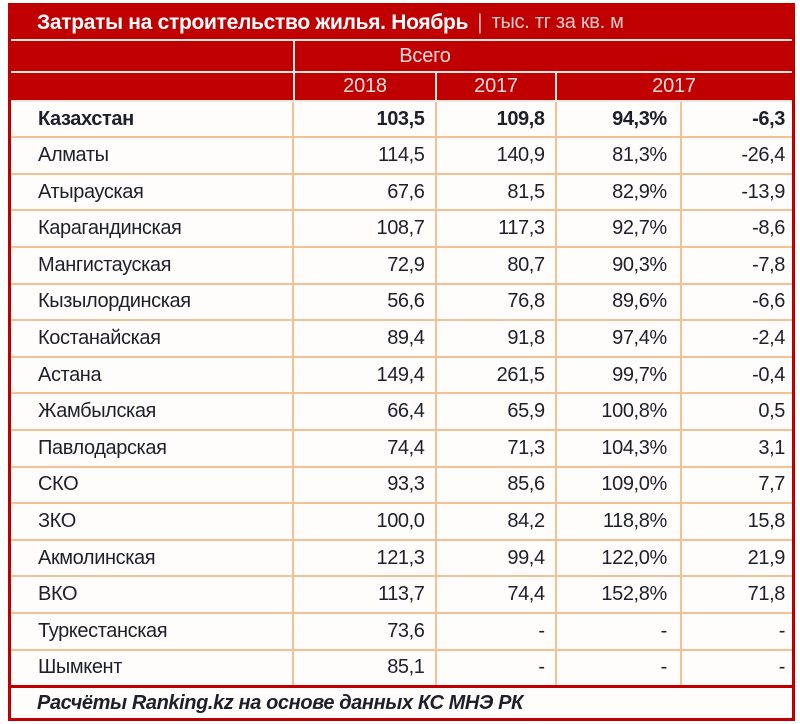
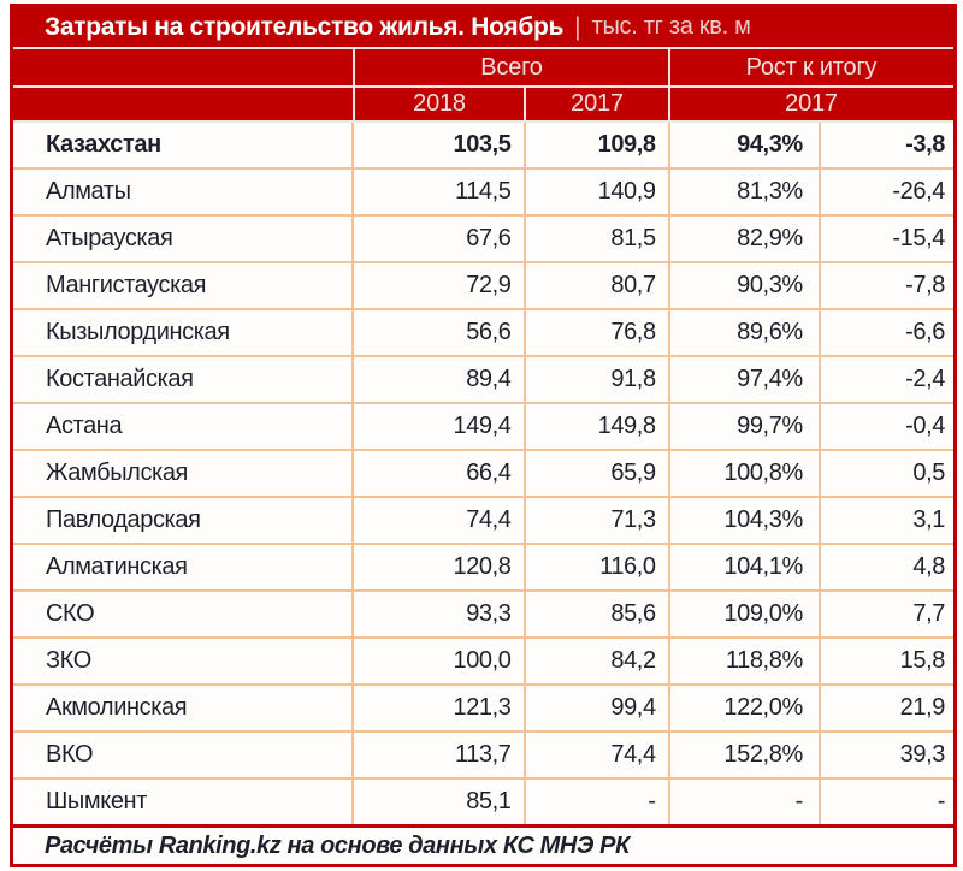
  Затраты на строительство жилья. Ноябрь
  |
  тыс. тг за кв. м
  Всего
+ Рост к итогу
  2018
  2017
  2017
- Казахстан	103,5	109,8	94,3%	-6,3
+ Казахстан	103,5	109,8	94,3%	-3,8
  Алматы	114,5	140,9	81,3%	-26,4
- Атырауская	67,6	81,5	82,9%	-13,9
+ Атырауская	67,6	81,5	82,9%	-15,4
- Карагандинская	108,7	117,3	92,7%	-8,6
  Мангистауская	72,9	80,7	90,3%	-7,8
  Кызылординская	56,6	76,8	89,6%	-6,6
  Костанайская	89,4	91,8	97,4%	-2,4
- Астана	149,4	261,5	99,7%	-0,4
+ Астана	149,4	149,8	99,7%	-0,4
  Жамбылская	66,4	65,9	100,8%	0,5
  Павлодарская	74,4	71,3	104,3%	3,1
+ Алматинская	120,8	116,0	104,1%	4,8
  СКО	93,3	85,6	109,0%	7,7
  ЗКО	100,0	84,2	118,8%	15,8
  Акмолинская	121,3	99,4	122,0%	21,9
- ВКО	113,7	74,4	152,8%	71,8
+ ВКО	113,7	74,4	152,8%	39,3
- Туркестанская	73,6	-	-	-
  Шымкент	85,1	-	-	-
  Расчёты Ranking.kz на основе данных КС МНЭ РК
